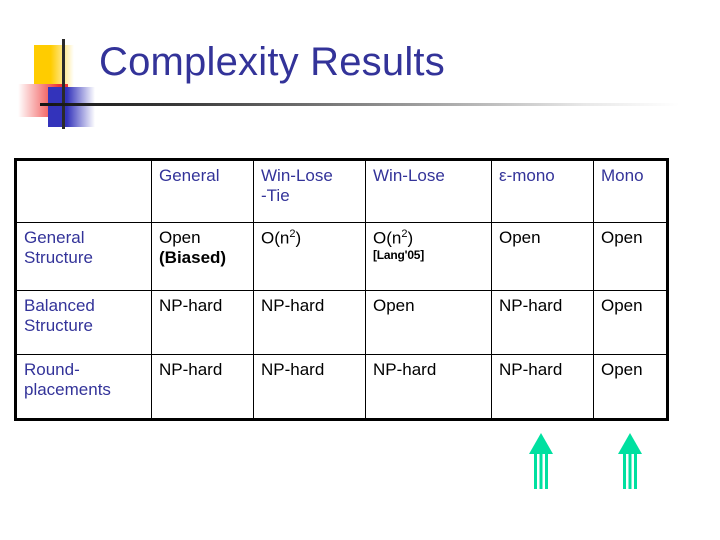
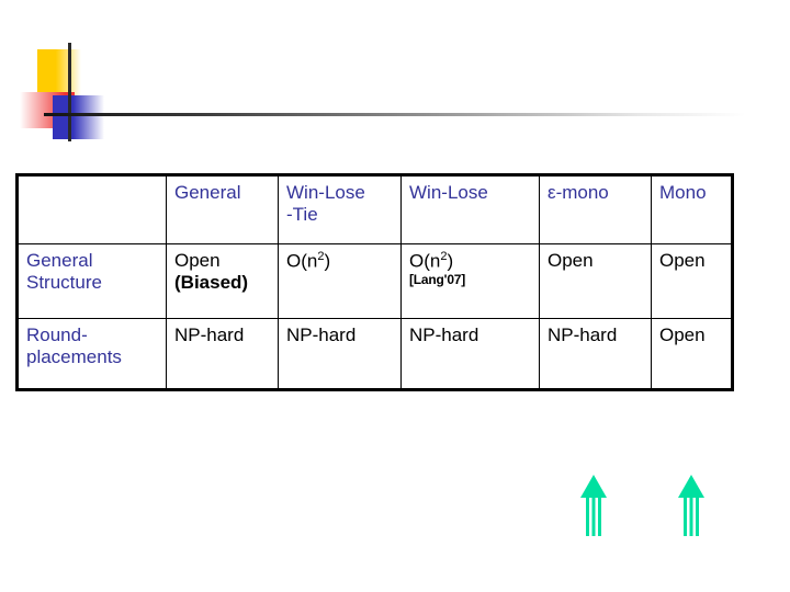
- Complexity Results
  	General	Win-Lose -Tie	Win-Lose	ε-mono	Mono
- General Structure	Open (Biased)	O(n2)	O(n2) [Lang'05]	Open	Open
+ General Structure	Open (Biased)	O(n2)	O(n2) [Lang'07]	Open	Open
- Balanced Structure	NP-hard	NP-hard	Open	NP-hard	Open
  Round- placements	NP-hard	NP-hard	NP-hard	NP-hard	Open
